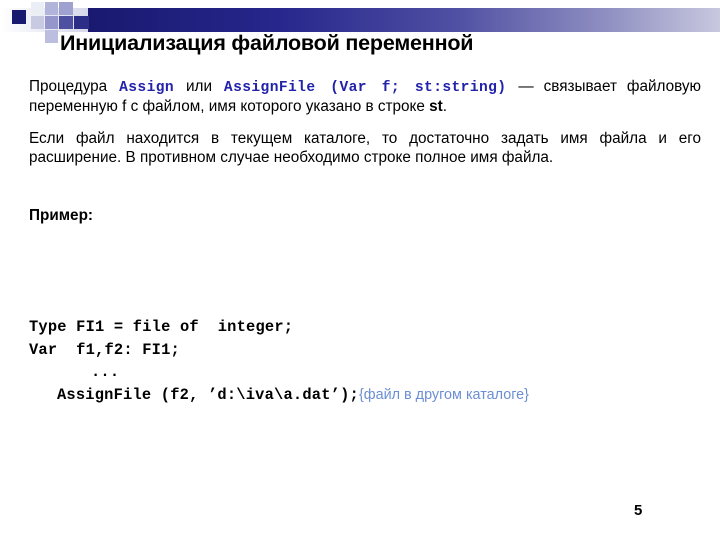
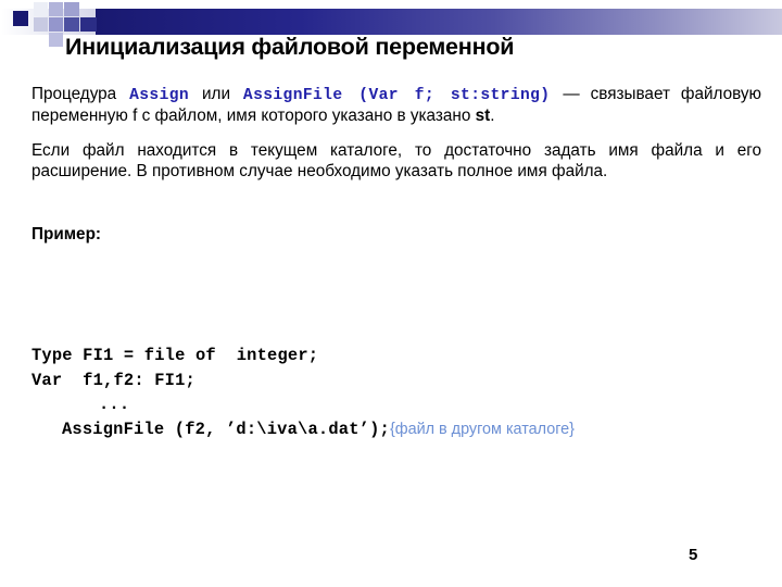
  Инициализация файловой переменной
- Процедура Assign или AssignFile (Var f; st:string) — связывает файловую переменную f с файлом, имя которого указано в строке st.
+ Процедура Assign или AssignFile (Var f; st:string) — связывает файловую переменную f с файлом, имя которого указано в указано st.
- Если файл находится в текущем каталоге, то достаточно задать имя файла и его расширение. В противном случае необходимо строке полное имя файла.
+ Если файл находится в текущем каталоге, то достаточно задать имя файла и его расширение. В противном случае необходимо указать полное имя файла.
  Пример:
  Type FI1 = file of integer;
  Var f1,f2: FI1;
  ...
  AssignFile (f2, ’d:\iva\a.dat’);{файл в другом каталоге}
  5
